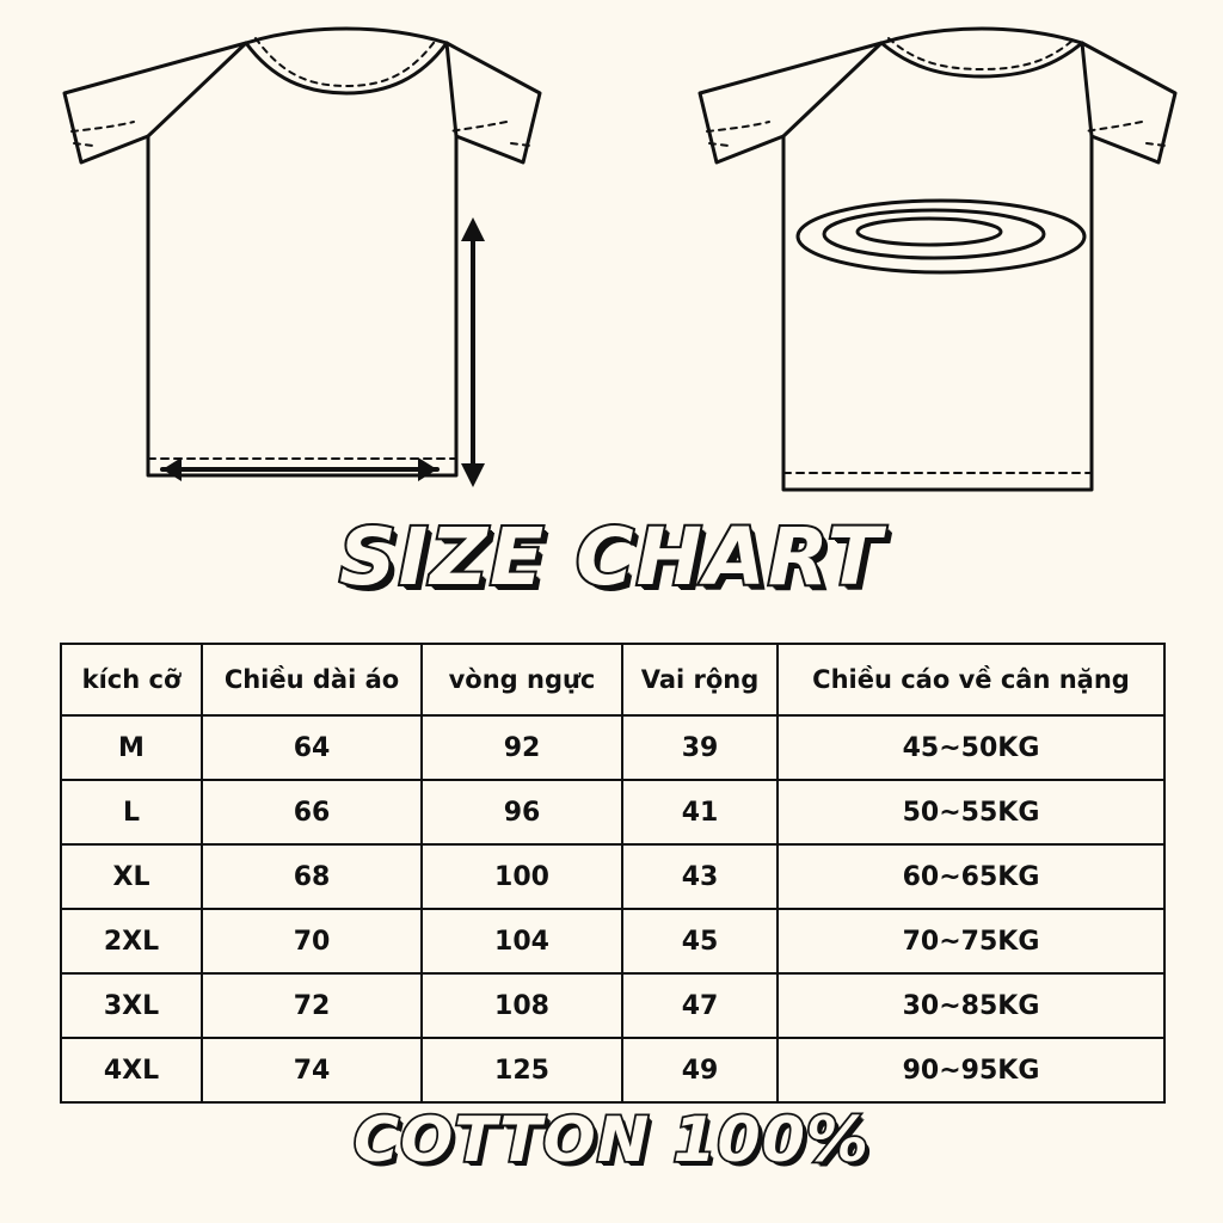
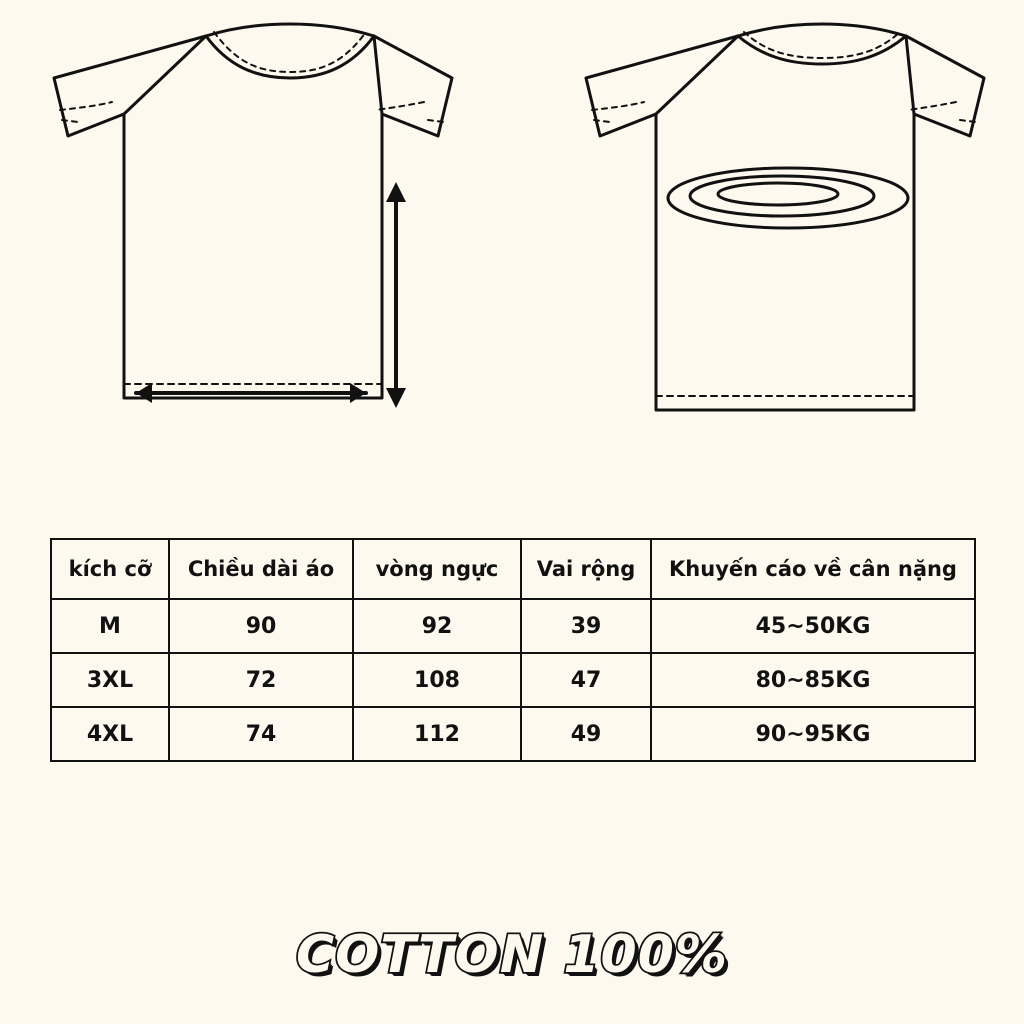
- SIZE CHART
- kích cỡ	Chiều dài áo	vòng ngực	Vai rộng	Chiều cáo về cân nặng
+ kích cỡ	Chiều dài áo	vòng ngực	Vai rộng	Khuyến cáo về cân nặng
- M	64	92	39	45~50KG
+ M	90	92	39	45~50KG
- L	66	96	41	50~55KG
- XL	68	100	43	60~65KG
- 2XL	70	104	45	70~75KG
- 3XL	72	108	47	30~85KG
+ 3XL	72	108	47	80~85KG
- 4XL	74	125	49	90~95KG
+ 4XL	74	112	49	90~95KG
  COTTON 100%
